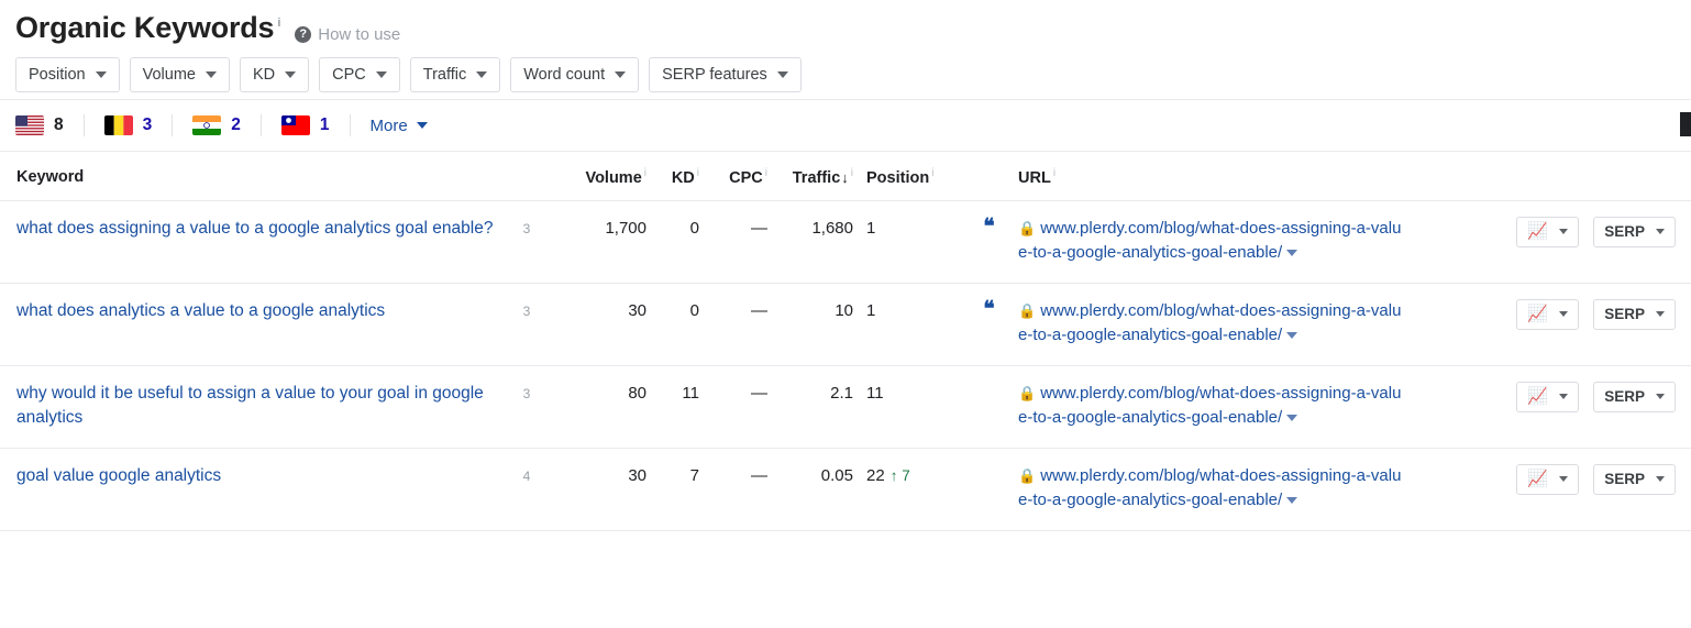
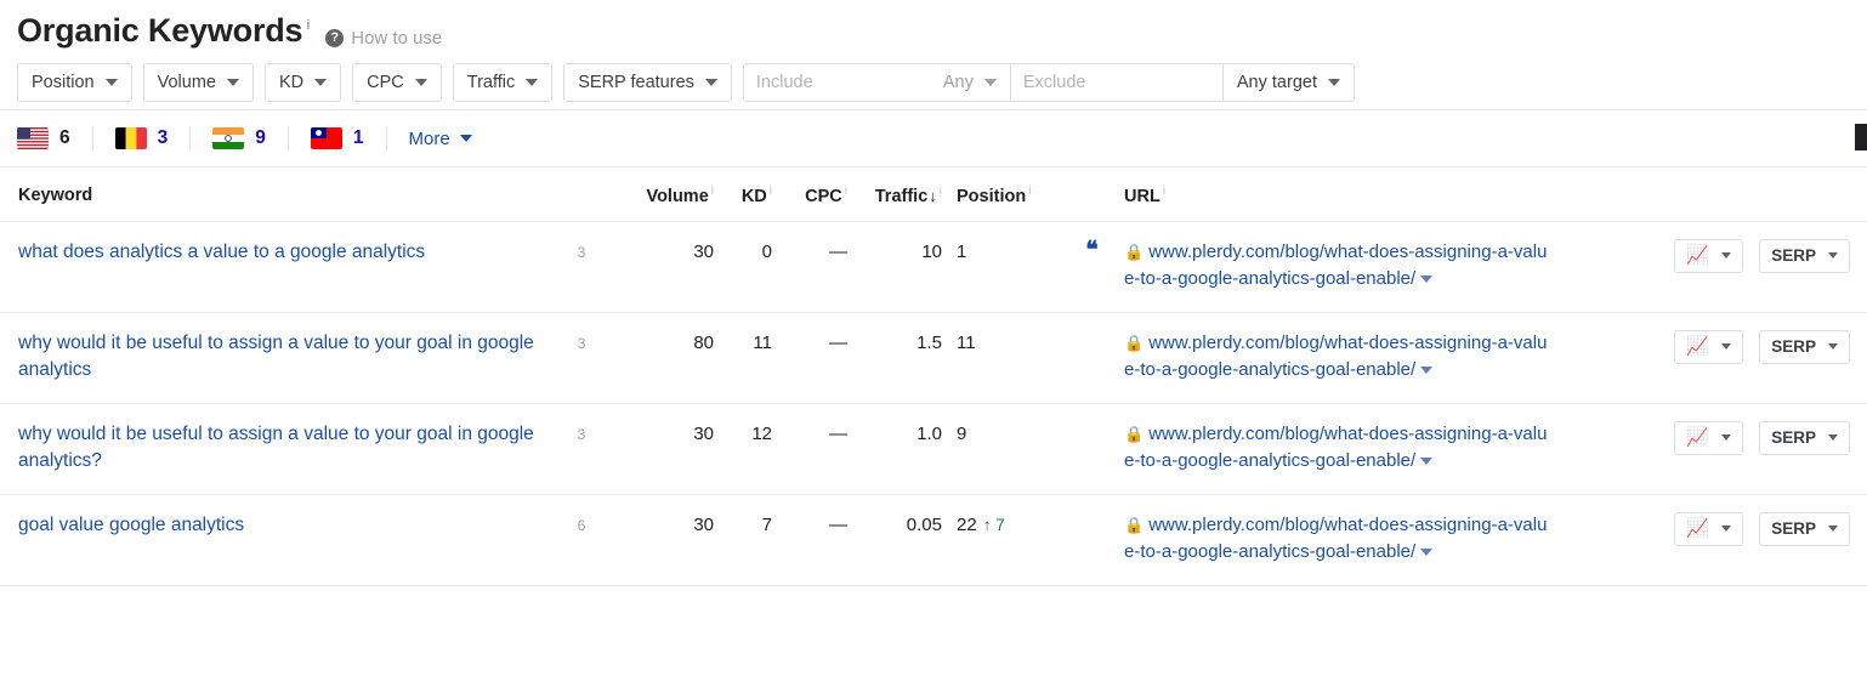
  Organic Keywords i
  ?
  How to use
  Position
  Volume
  KD
  CPC
  Traffic
- Word count
  SERP features
+ Include
+ Any
+ Exclude
+ Any target
- 8
+ 6
  3
- 2
+ 9
  1
  More
  Keyword	Volume i	KD i	CPC i	Traffic↓ i	Position i	URL i
- what does assigning a value to a google analytics goal enable?	3	1,700	0	—	1,680	1		❝	🔒 www.plerdy.com/blog/what-does-assigning-a-value-to-a-google-analytics-goal-enable/	📈 SERP
  what does analytics a value to a google analytics	3	30	0	—	10	1		❝	🔒 www.plerdy.com/blog/what-does-assigning-a-value-to-a-google-analytics-goal-enable/	📈 SERP
- why would it be useful to assign a value to your goal in google analytics	3	80	11	—	2.1	11			🔒 www.plerdy.com/blog/what-does-assigning-a-value-to-a-google-analytics-goal-enable/	📈 SERP
+ why would it be useful to assign a value to your goal in google analytics	3	80	11	—	1.5	11			🔒 www.plerdy.com/blog/what-does-assigning-a-value-to-a-google-analytics-goal-enable/	📈 SERP
+ why would it be useful to assign a value to your goal in google analytics?	3	30	12	—	1.0	9			🔒 www.plerdy.com/blog/what-does-assigning-a-value-to-a-google-analytics-goal-enable/	📈 SERP
- goal value google analytics	4	30	7	—	0.05	22 ↑ 7			🔒 www.plerdy.com/blog/what-does-assigning-a-value-to-a-google-analytics-goal-enable/	📈 SERP
+ goal value google analytics	6	30	7	—	0.05	22 ↑ 7			🔒 www.plerdy.com/blog/what-does-assigning-a-value-to-a-google-analytics-goal-enable/	📈 SERP
